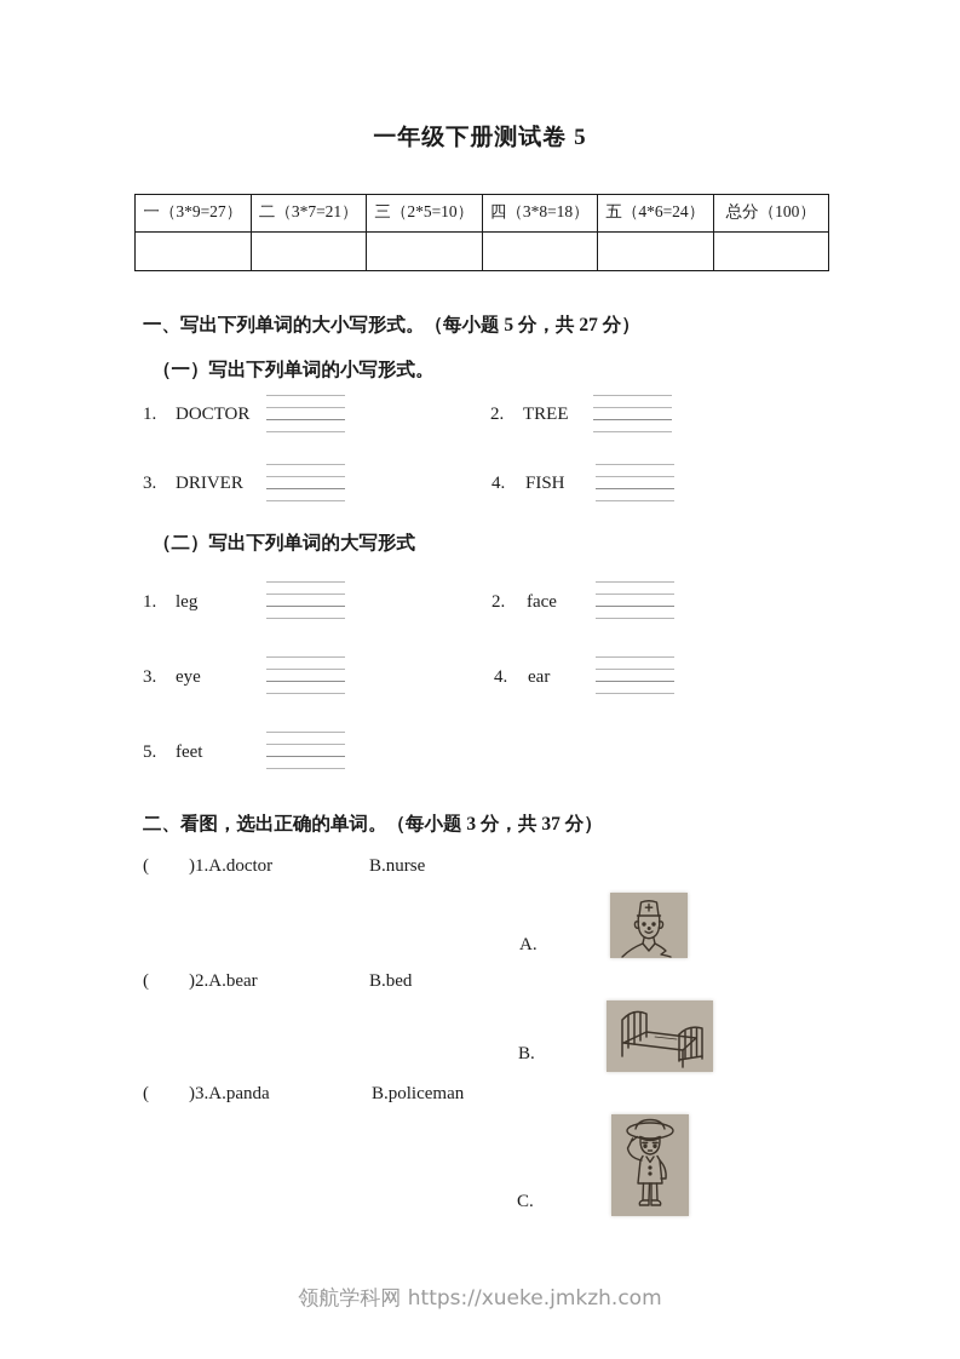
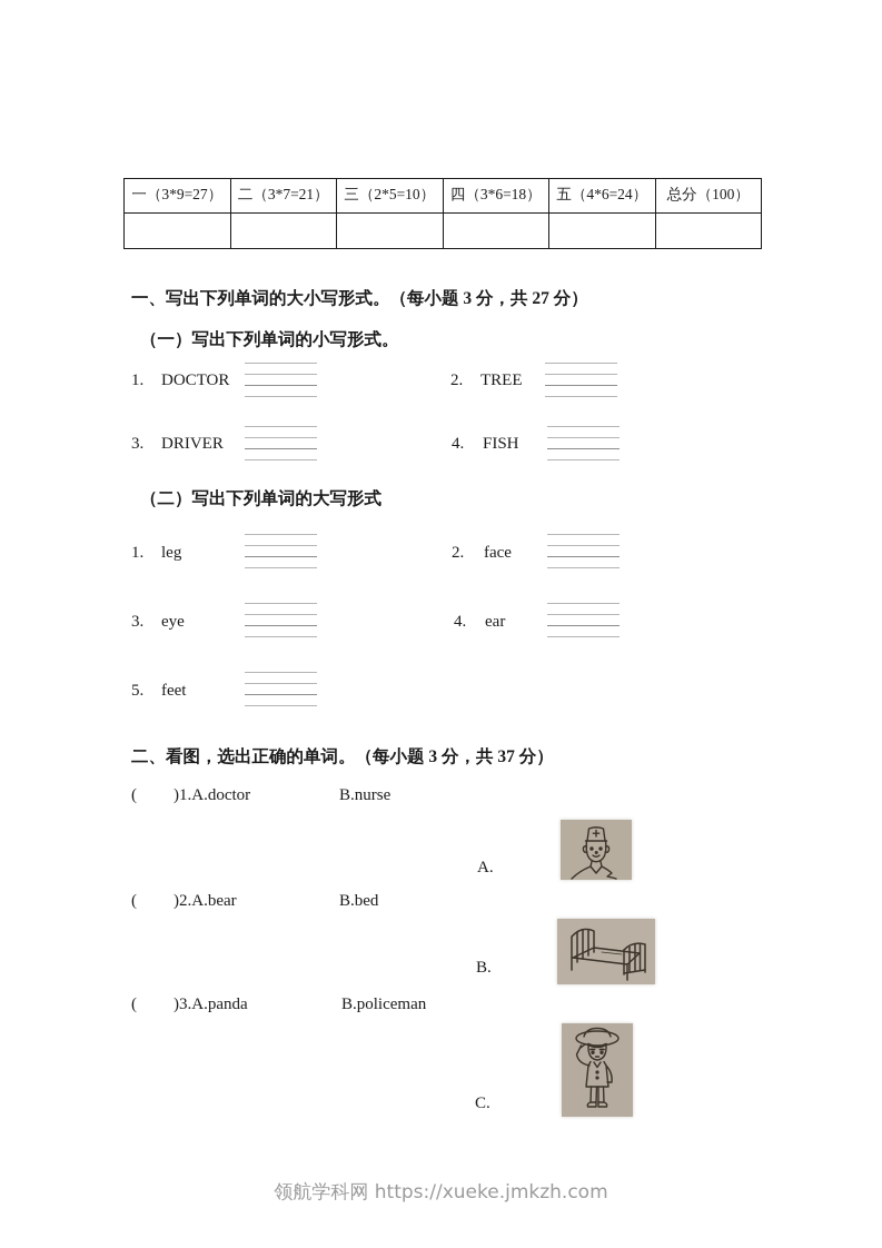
- 一年级下册测试卷 5
- 一（3*9=27）	二（3*7=21）	三（2*5=10）	四（3*8=18）	五（4*6=24）	总分（100）
+ 一（3*9=27）	二（3*7=21）	三（2*5=10）	四（3*6=18）	五（4*6=24）	总分（100）
- 一、写出下列单词的大小写形式。（每小题 5 分，共 27 分）
+ 一、写出下列单词的大小写形式。（每小题 3 分，共 27 分）
  （一）写出下列单词的小写形式。
  1.
  DOCTOR
  2.
  TREE
  3.
  DRIVER
  4.
  FISH
  （二）写出下列单词的大写形式
  1.
  leg
  2.
  face
  3.
  eye
  4.
  ear
  5.
  feet
  二、看图，选出正确的单词。（每小题 3 分，共 37 分）
  (
  )1.A.doctor
  B.nurse
  A.
  (
  )2.A.bear
  B.bed
  B.
  (
  )3.A.panda
  B.policeman
  C.
  领航学科网 https://xueke.jmkzh.com
